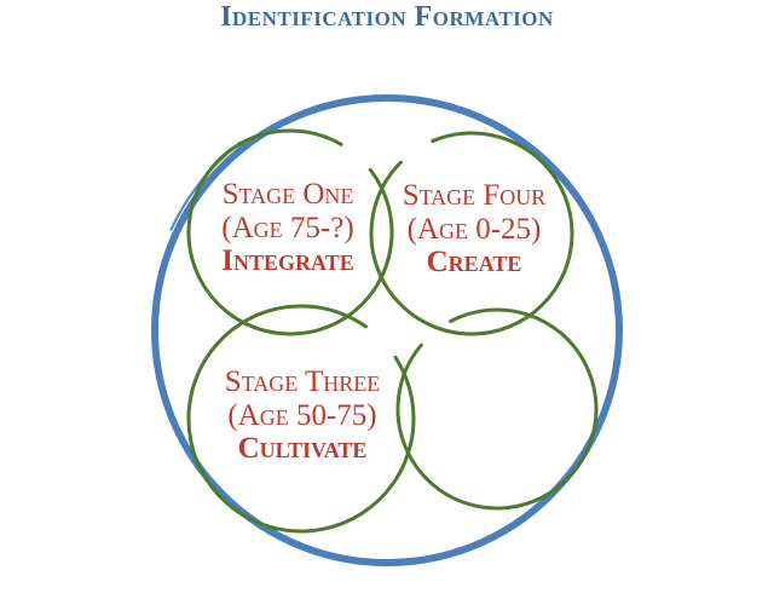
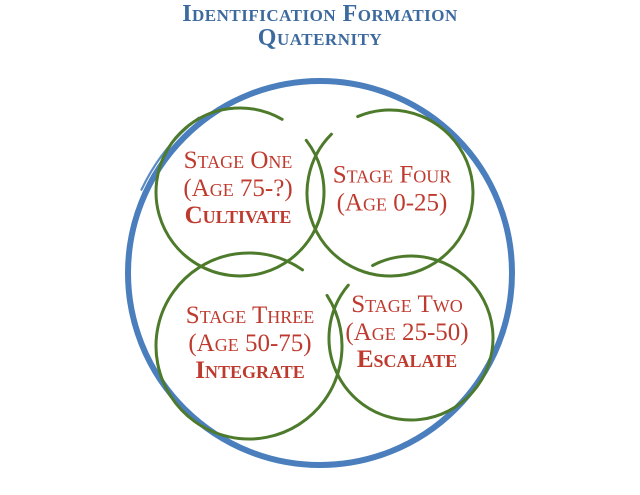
  Identification Formation
+ Quaternity
  Stage One
  (Age 75-?)
- Integrate
+ Cultivate
  Stage Four
  (Age 0-25)
- Create
  Stage Three
  (Age 50-75)
- Cultivate
+ Integrate
+ Stage Two
+ (Age 25-50)
+ Escalate
